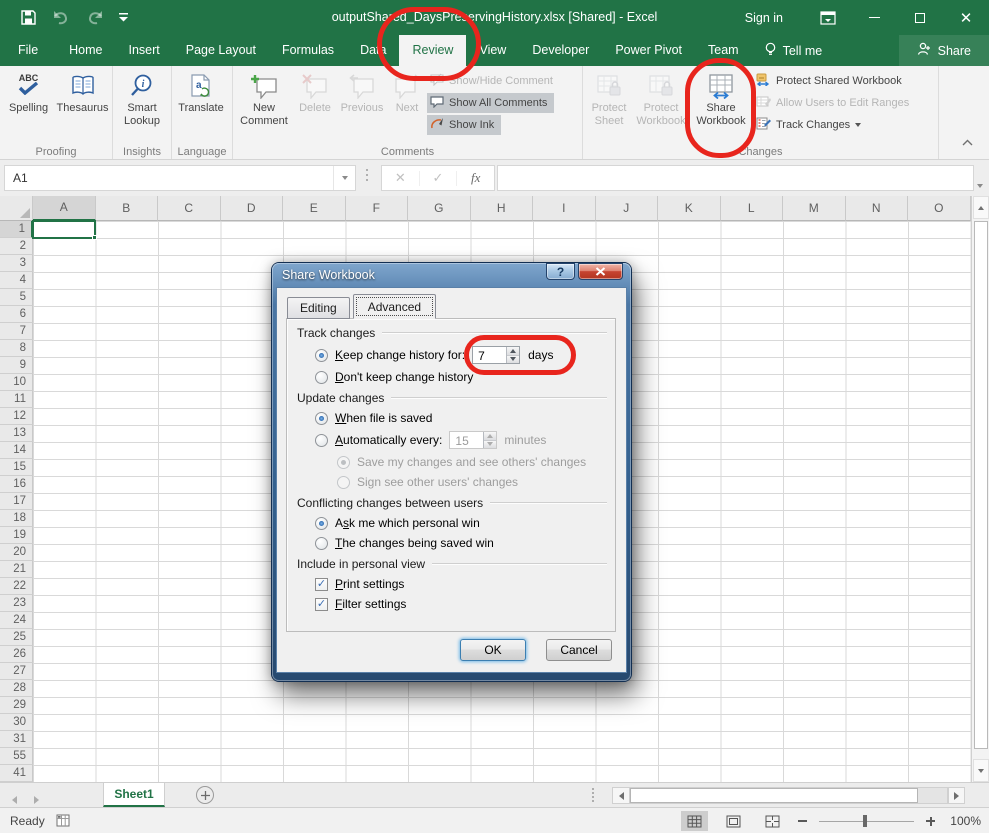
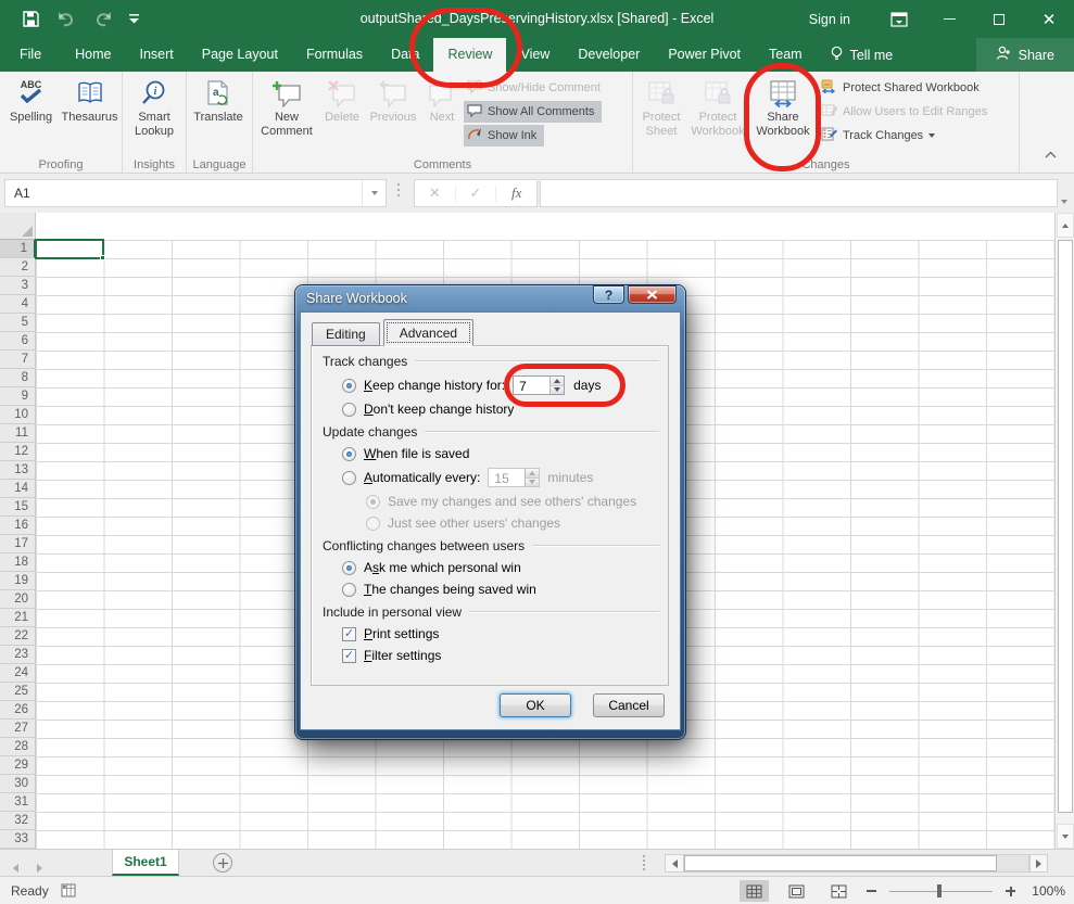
  outputShared_DaysPreservingHistory.xlsx [Shared] - Excel
  Sign in
  ✕
  File
  Home
  Insert
  Page Layout
  Formulas
  Data
  Review
  View
  Developer
  Power Pivot
  Team
  Tell me
  Share
  ABC
  Spelling
  Thesaurus
  Proofing
  i
  Smart Lookup
  Insights
  a
  Translate
  Language
  New Comment
  Delete
  Previous
  Next
  Show/Hide Comment
  Show All Comments
  Show Ink
  Comments
  Protect Sheet
  Protect Workbook
  Share Workbook
  Protect Shared Workbook
  Allow Users to Edit Ranges
  Track Changes
  Changes
  A1
  ✕
  ✓
  fx
- A
- B
- C
- D
- E
- F
- G
- H
- I
- J
- K
- L
- M
- N
- O
  1
  2
  3
  4
  5
  6
  7
  8
  9
  10
  11
  12
  13
  14
  15
  16
  17
  18
  19
  20
  21
  22
  23
  24
  25
  26
  27
  28
  29
  30
  31
- 55
+ 32
- 41
+ 33
  Sheet1
  Ready
  100%
  Share Workbook
  ?
  Editing
  Advanced
  Track changes
  Keep change history for:
  7
  days
  Don't keep change history
  Update changes
  When file is saved
  Automatically every:
  15
  minutes
  Save my changes and see others' changes
- Sign see other users' changes
+ Just see other users' changes
  Conflicting changes between users
  Ask me which personal win
  The changes being saved win
  Include in personal view
  Print settings
  Filter settings
  OK
  Cancel
